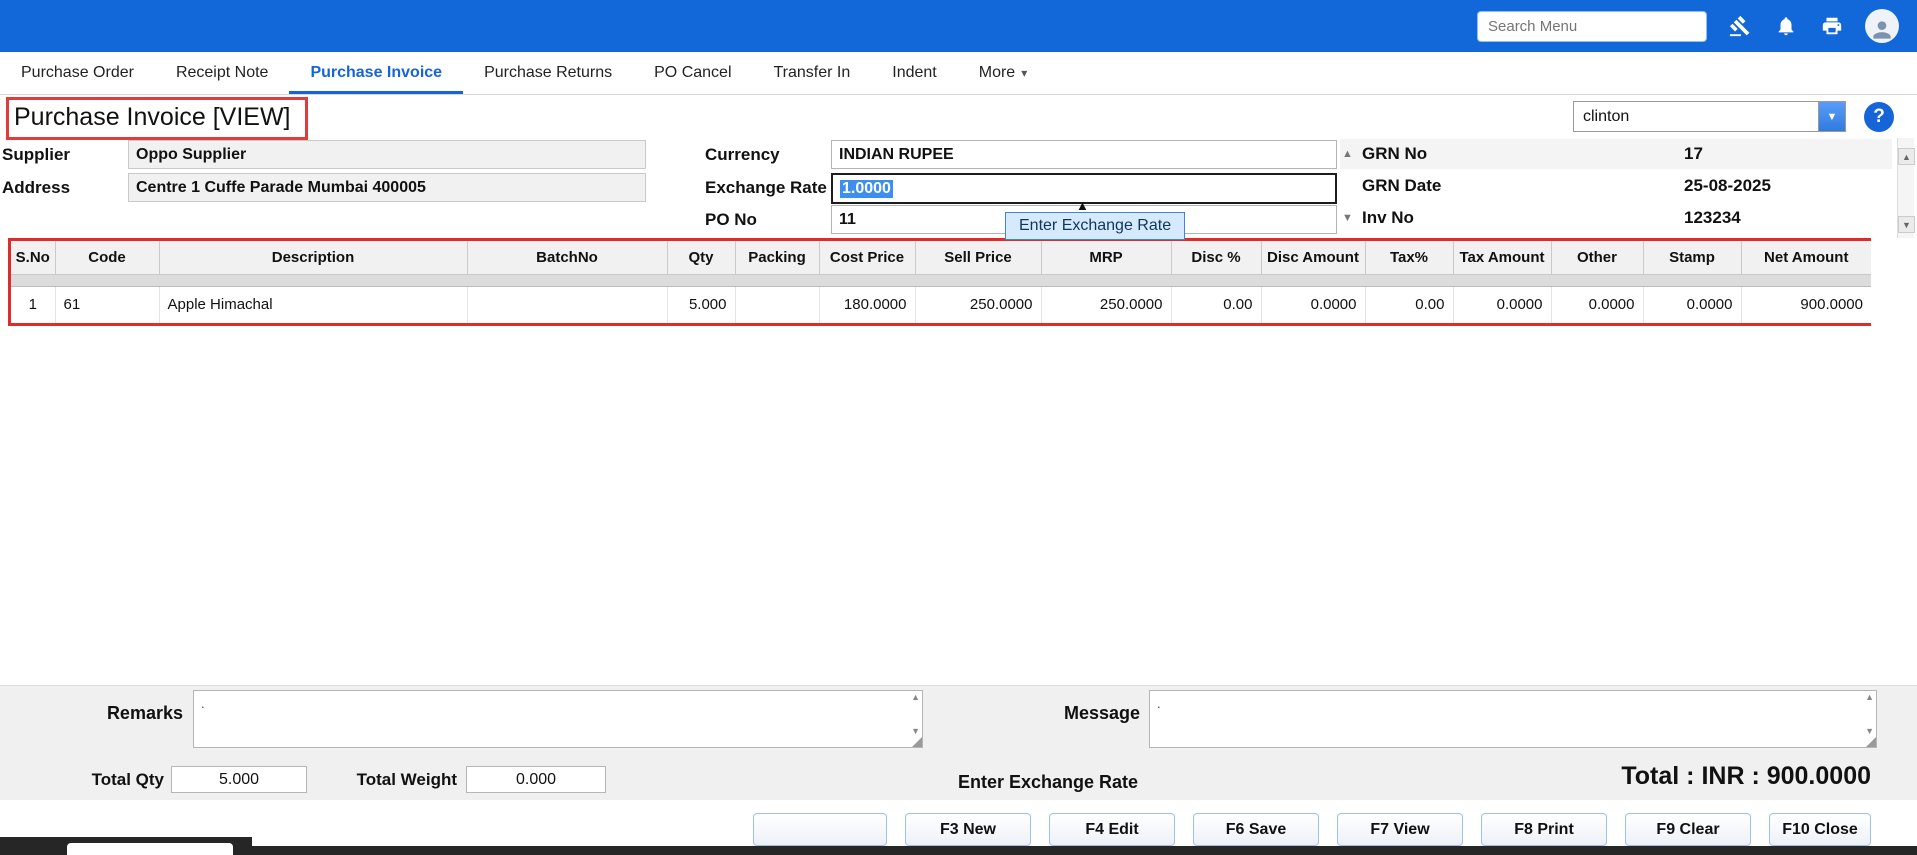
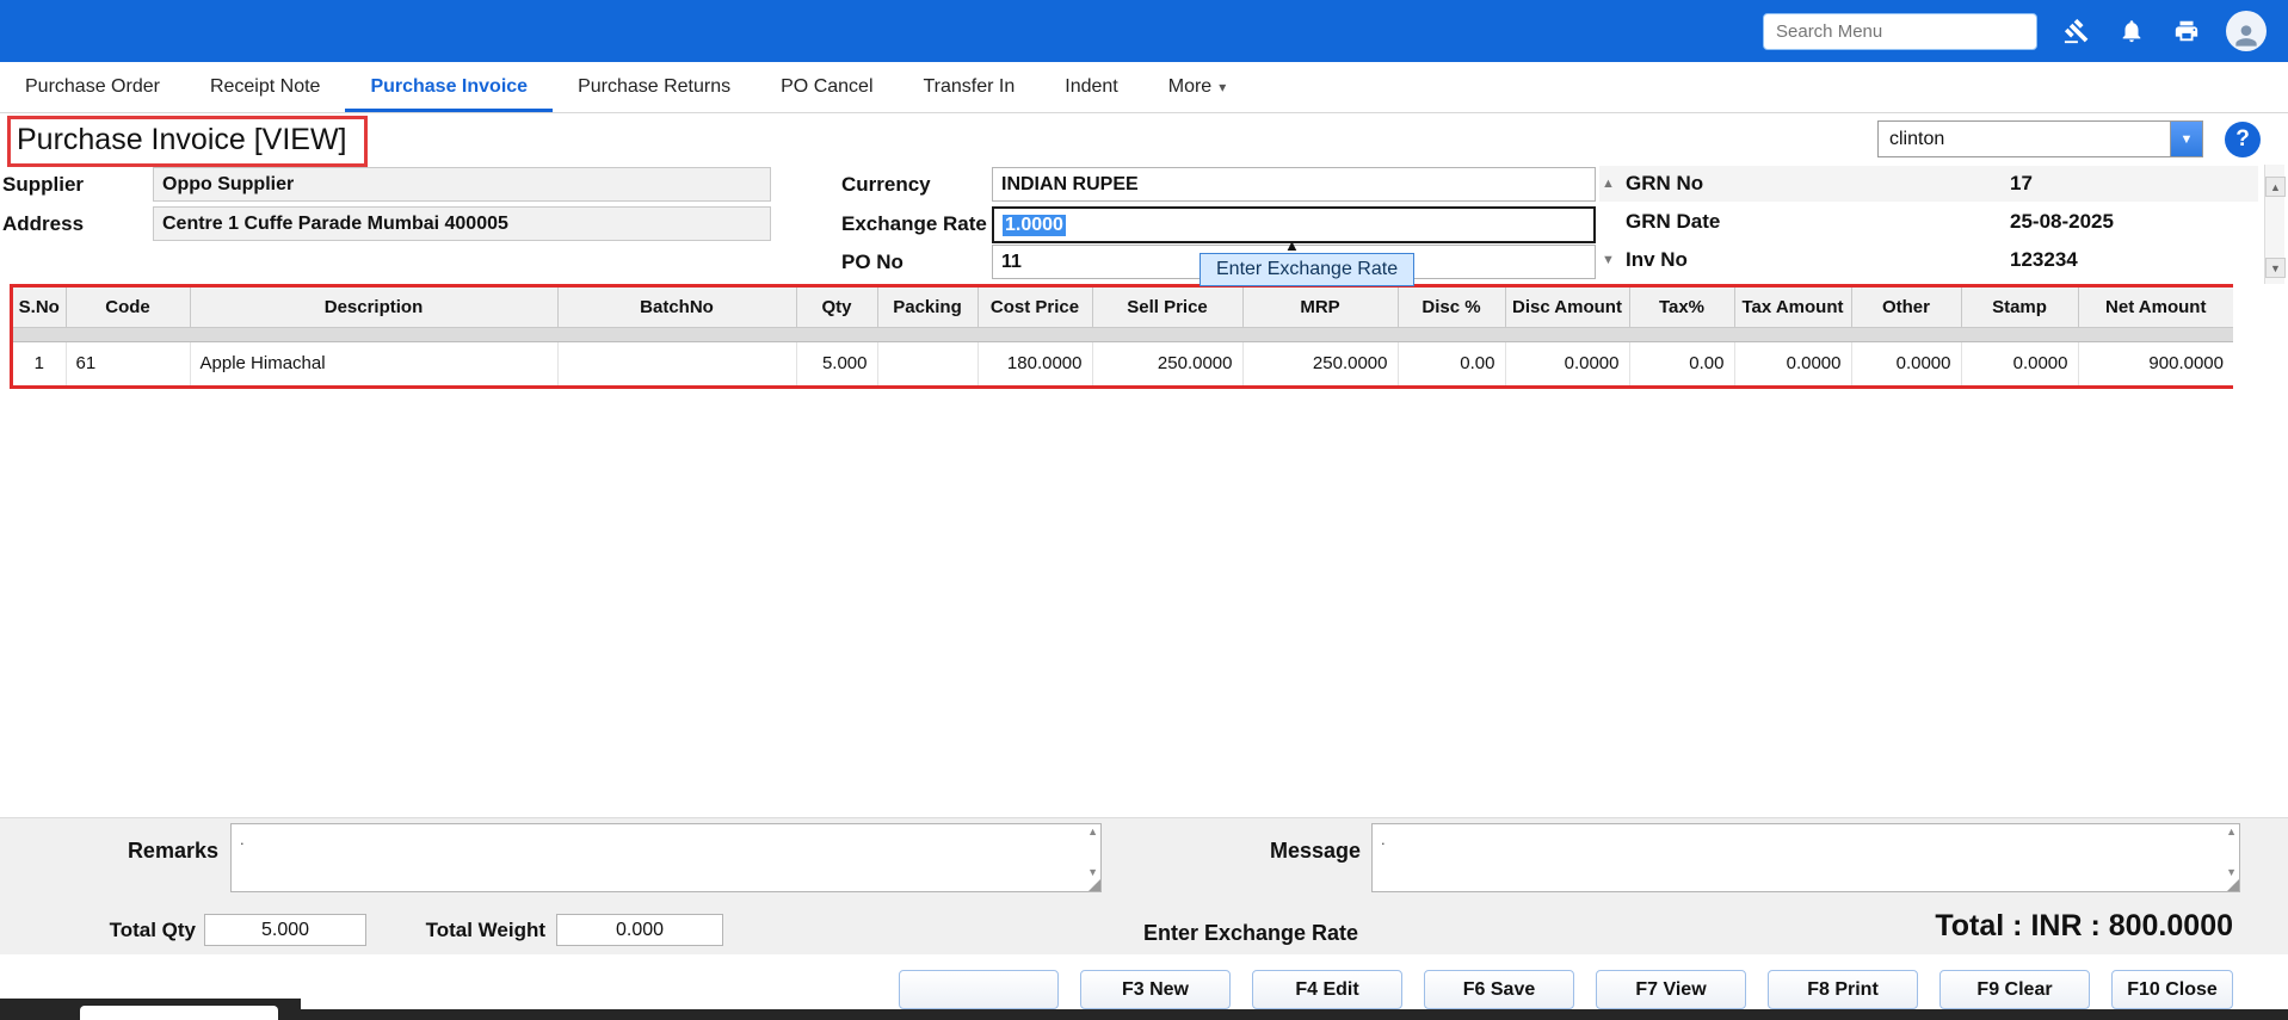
  Search Menu
  Purchase Order
  Receipt Note
  Purchase Invoice
  Purchase Returns
  PO Cancel
  Transfer In
  Indent
  More
  ▾
  Purchase Invoice [VIEW]
  clinton
  ▼
  ?
  Supplier
  Oppo Supplier
  Address
  Centre 1 Cuffe Parade Mumbai 400005
  Currency
  INDIAN RUPEE
  Exchange Rate
  1.0000
  PO No
  11
  ▲
  Enter Exchange Rate
  ▲
  GRN No
  17
  GRN Date
  25-08-2025
  ▼
  Inv No
  123234
  ▲
  ▼
  S.No	Code	Description	BatchNo	Qty	Packing	Cost Price	Sell Price	MRP	Disc %	Disc Amount	Tax%	Tax Amount	Other	Stamp	Net Amount
  1	61	Apple Himachal		5.000		180.0000	250.0000	250.0000	0.00	0.0000	0.00	0.0000	0.0000	0.0000	900.0000
  Remarks
  .
  ▲
  ▼
  Message
  .
  ▲
  ▼
  Total Qty
  5.000
  Total Weight
  0.000
  Enter Exchange Rate
- Total : INR : 900.0000
+ Total : INR : 800.0000
  F3 New
  F4 Edit
  F6 Save
  F7 View
  F8 Print
  F9 Clear
  F10 Close
